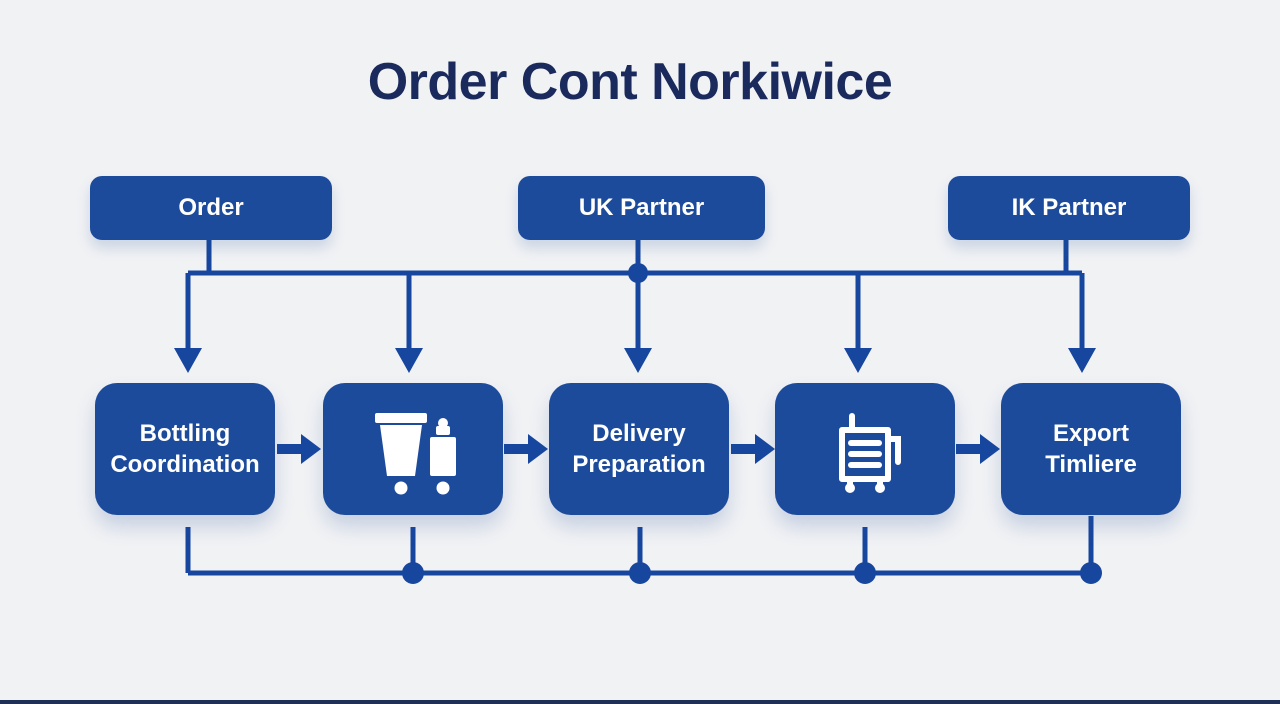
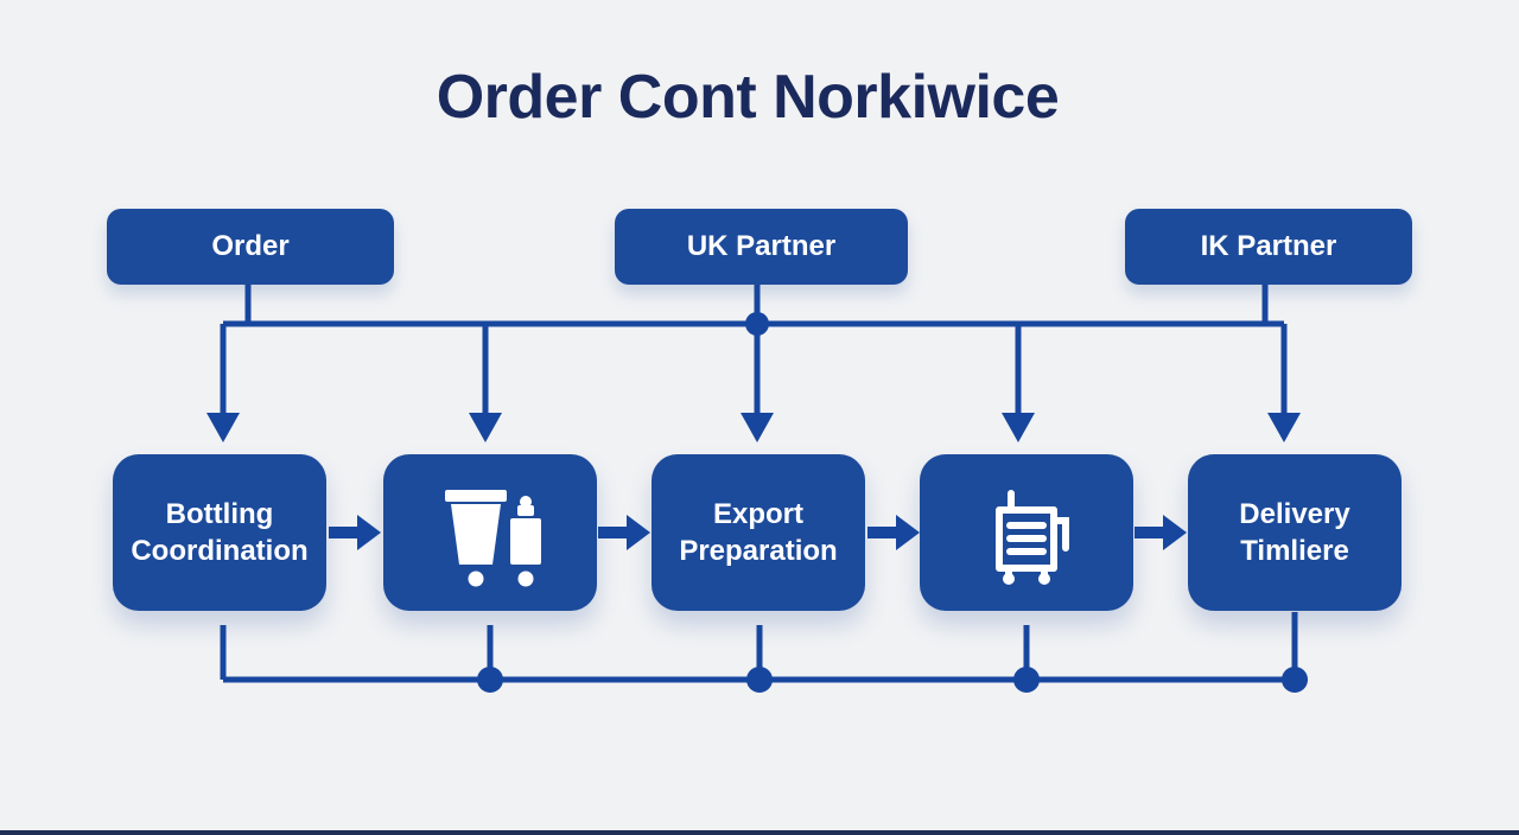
  Order Cont Norkiwice
  Order
  UK Partner
  IK Partner
  Bottling
  Coordination
- Delivery
+ Export
  Preparation
- Export
+ Delivery
  Timliere
